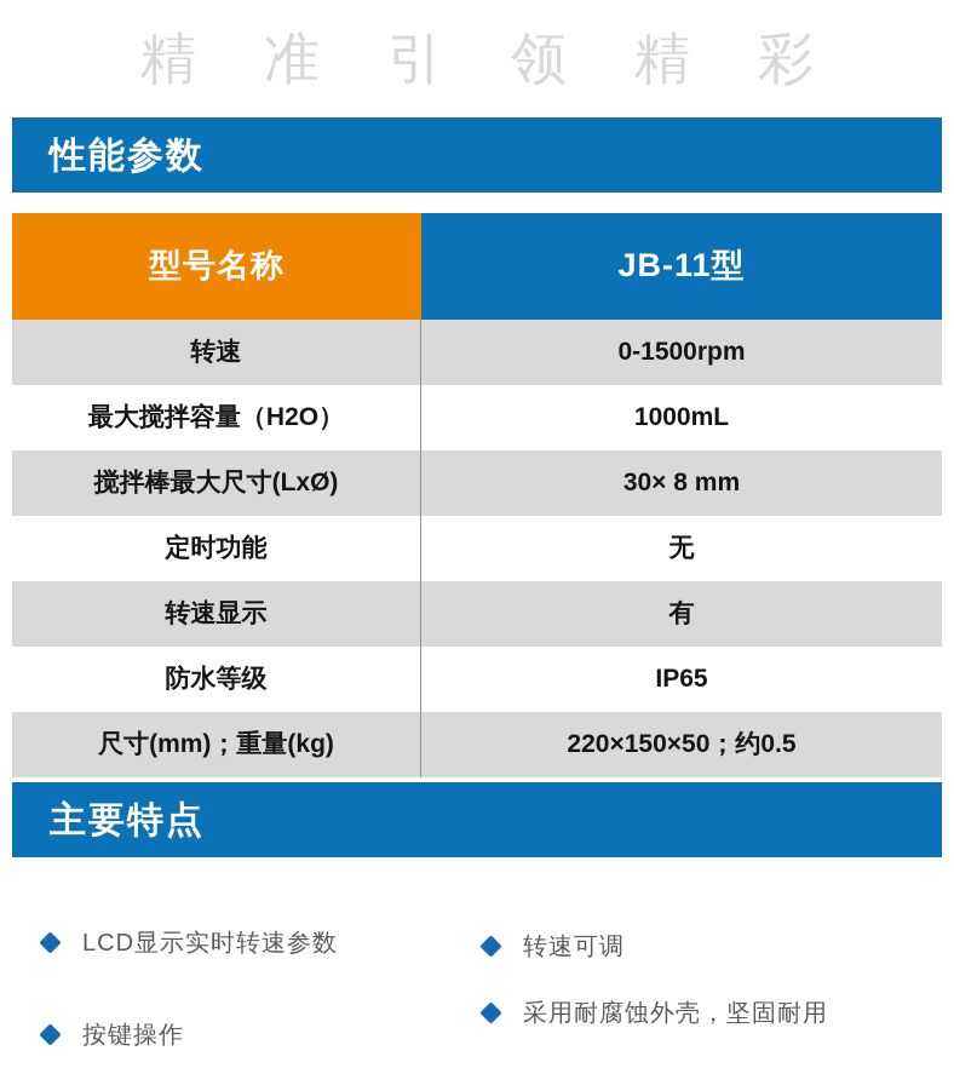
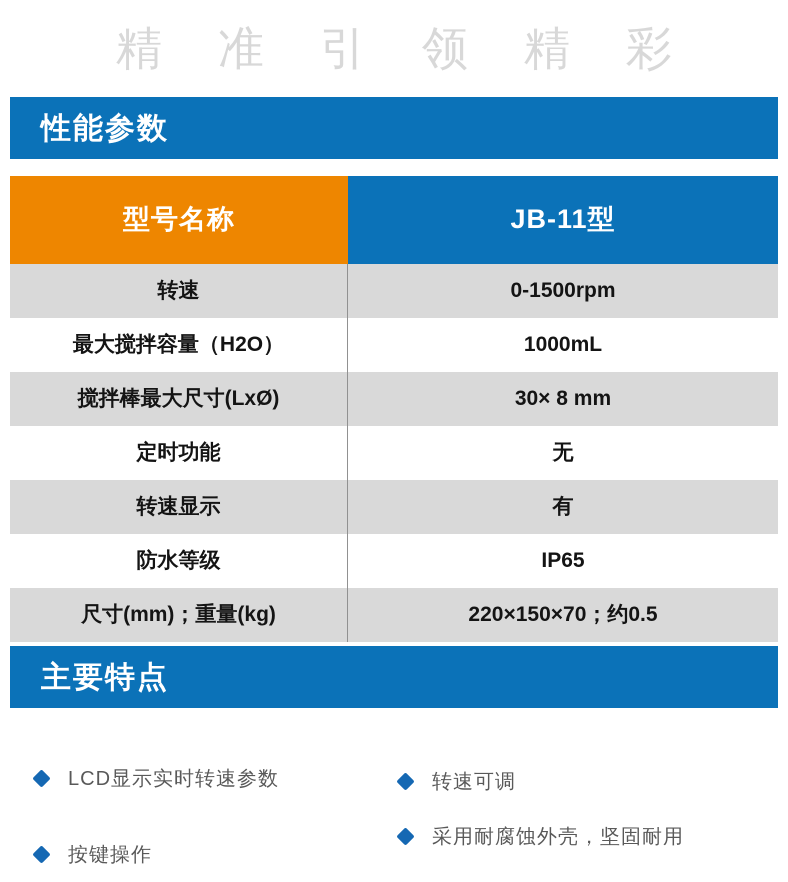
  精准引领精彩
  性能参数
  型号名称
  JB-11型
  转速
  0-1500rpm
  最大搅拌容量（H2O）
  1000mL
  搅拌棒最大尺寸(LxØ)
  30× 8 mm
  定时功能
  无
  转速显示
  有
  防水等级
  IP65
  尺寸(mm)；重量(kg)
- 220×150×50；约0.5
+ 220×150×70；约0.5
  主要特点
  LCD显示实时转速参数
  按键操作
  转速可调
  采用耐腐蚀外壳，坚固耐用
